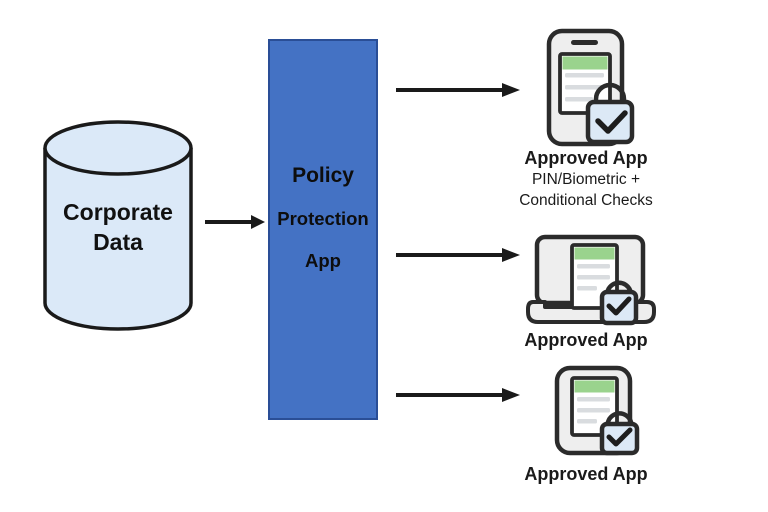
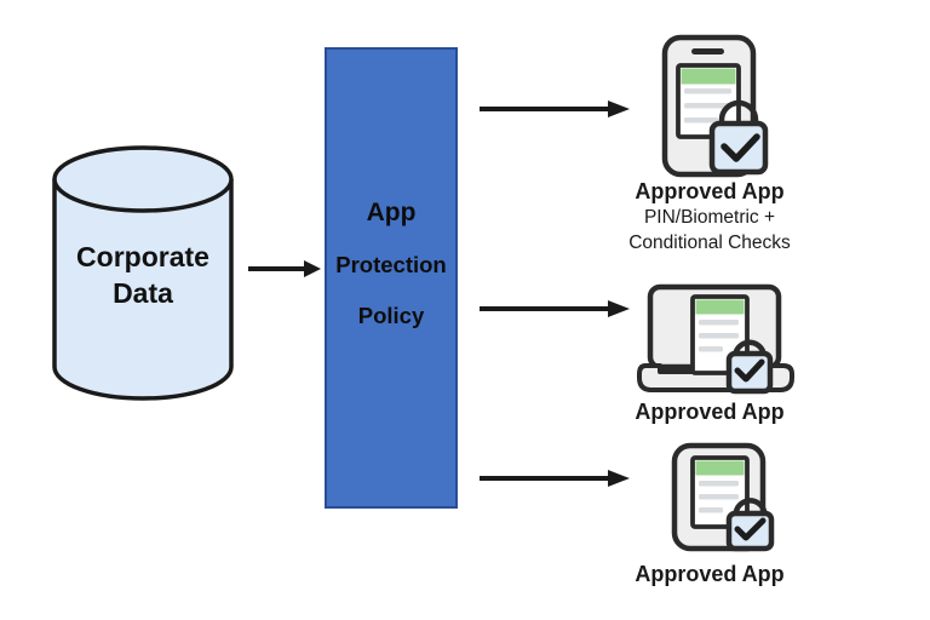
  Corporate
  Data
- Policy
+ App
  Protection
- App
+ Policy
  Approved App
  PIN/Biometric +
  Conditional Checks
  Approved App
  Approved App
